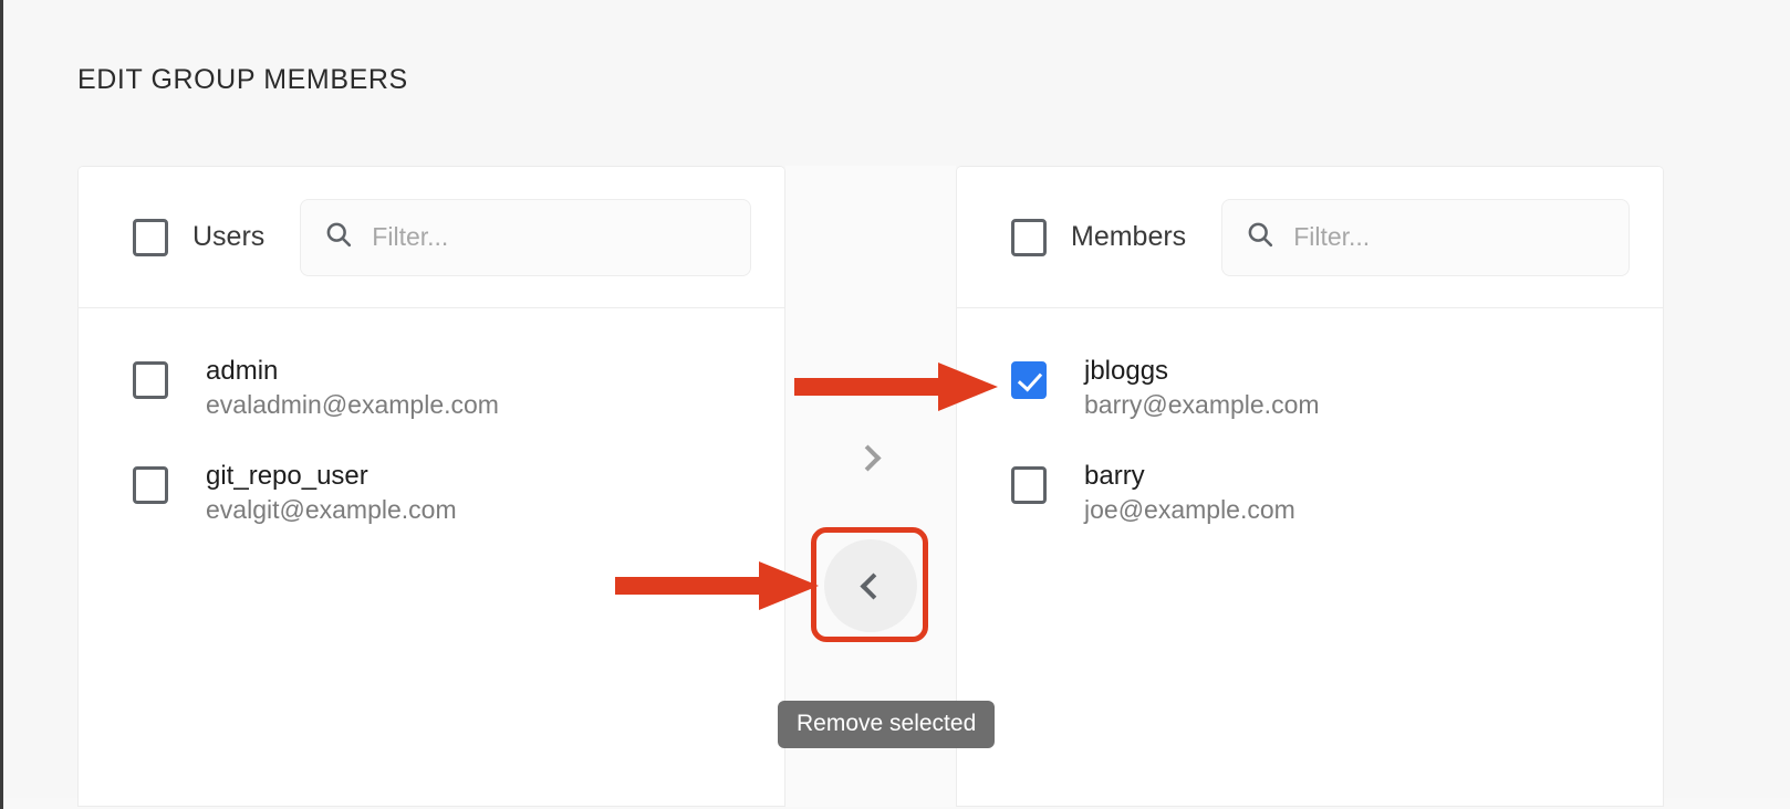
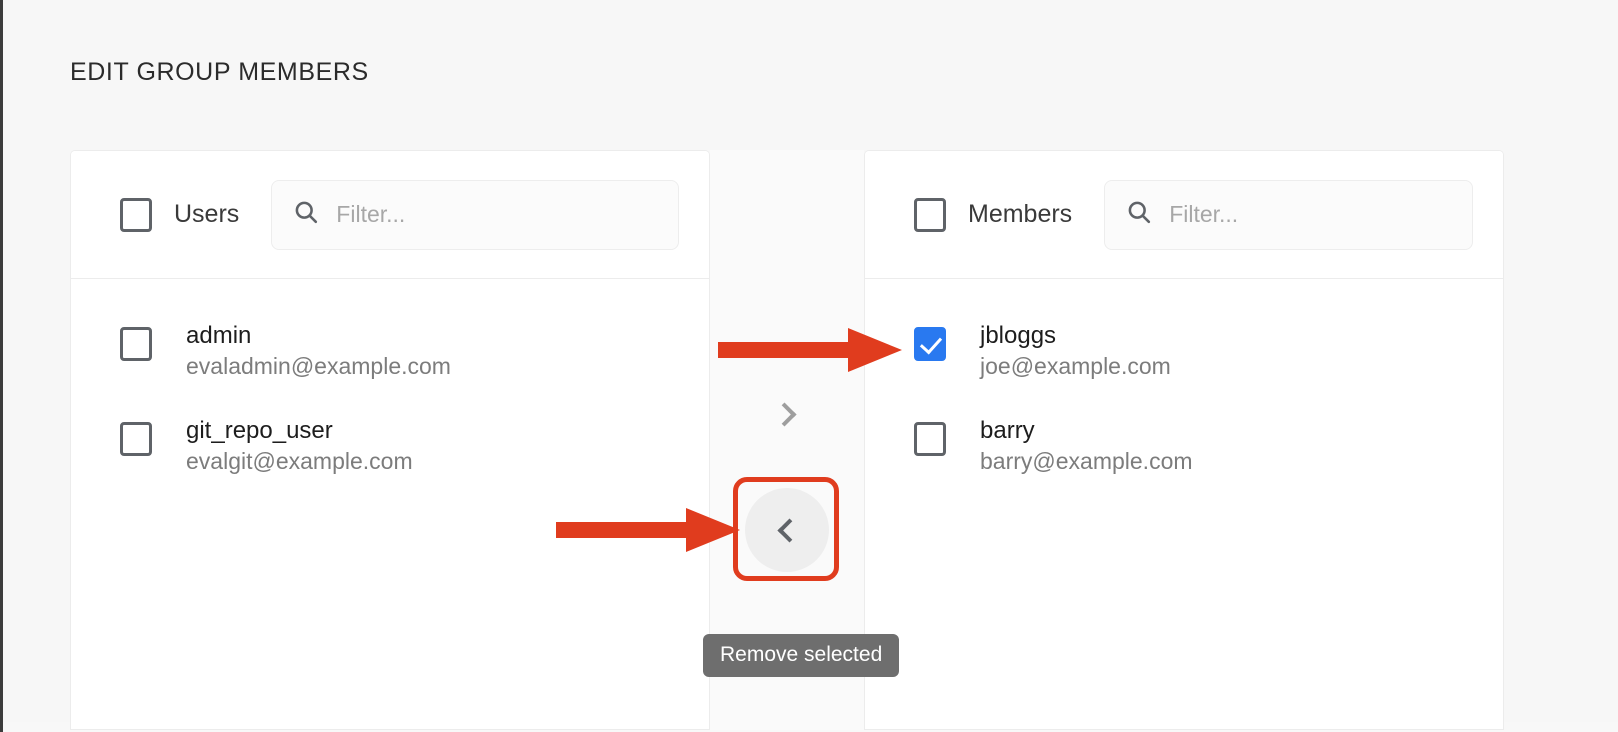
  EDIT GROUP MEMBERS
  Users
  Filter...
  admin
  evaladmin@example.com
  git_repo_user
  evalgit@example.com
  Members
  Filter...
  jbloggs
- barry@example.com
+ joe@example.com
  barry
- joe@example.com
+ barry@example.com
  Remove selected
